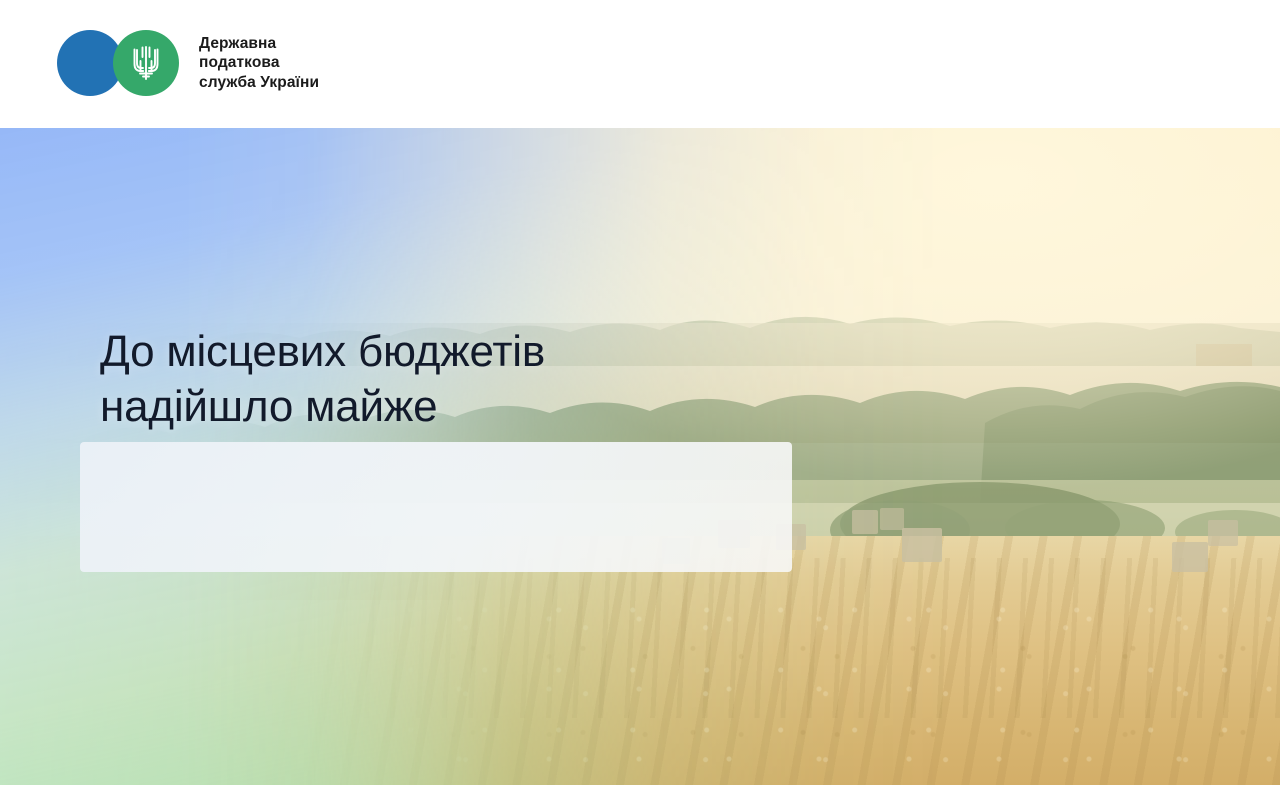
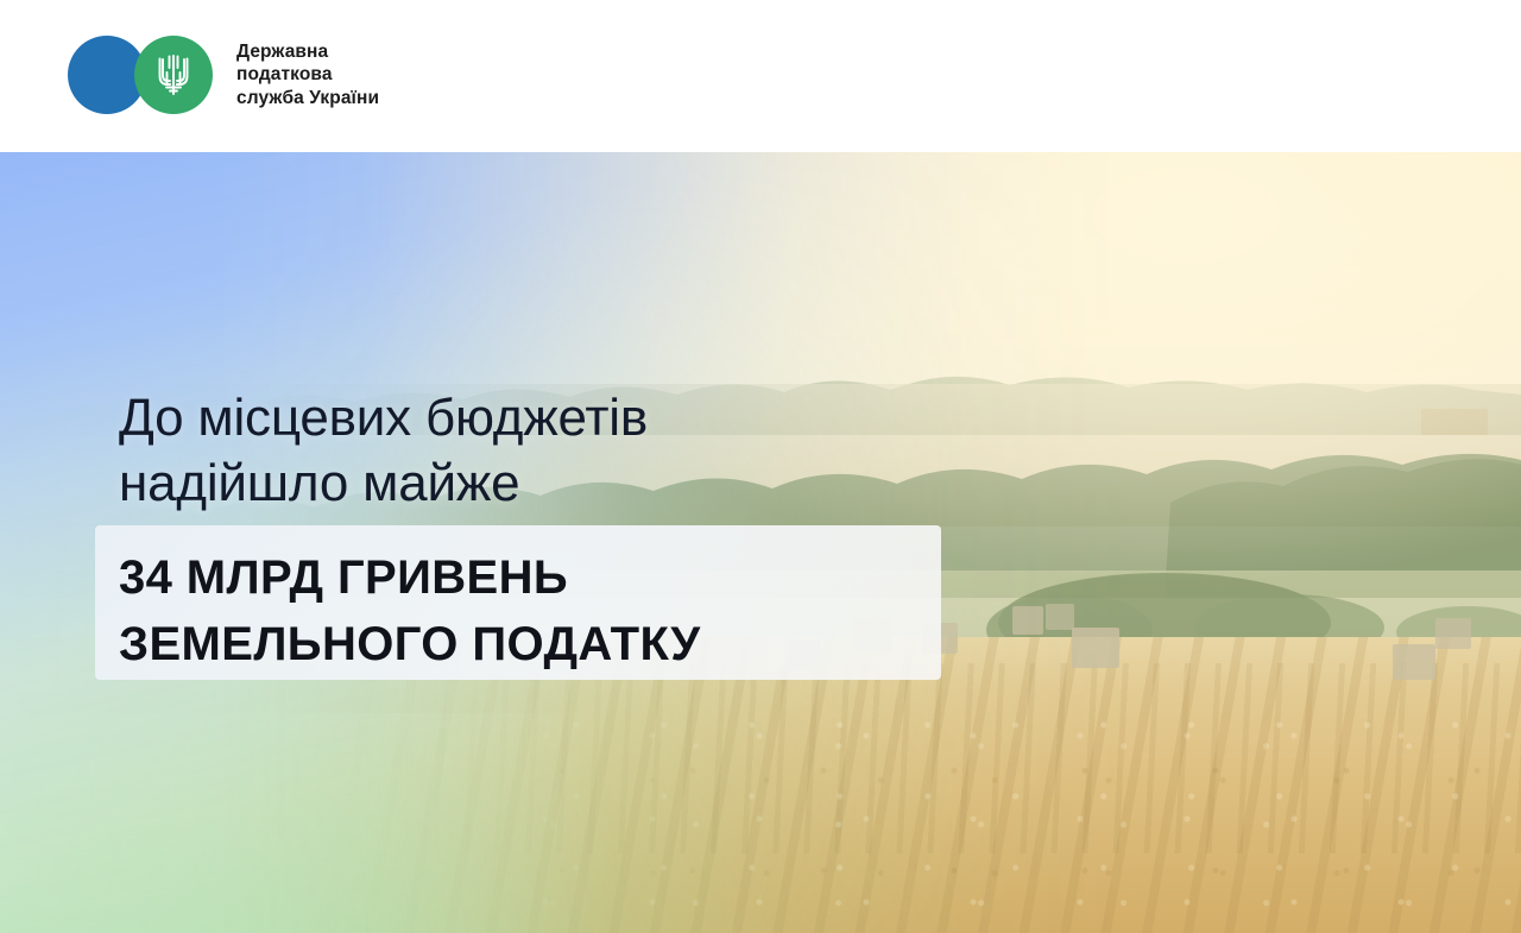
  До місцевих бюджетів
  надійшло майже
+ 34 МЛРД ГРИВЕНЬ
+ ЗЕМЕЛЬНОГО ПОДАТКУ
  Державна
  податкова
  служба України
